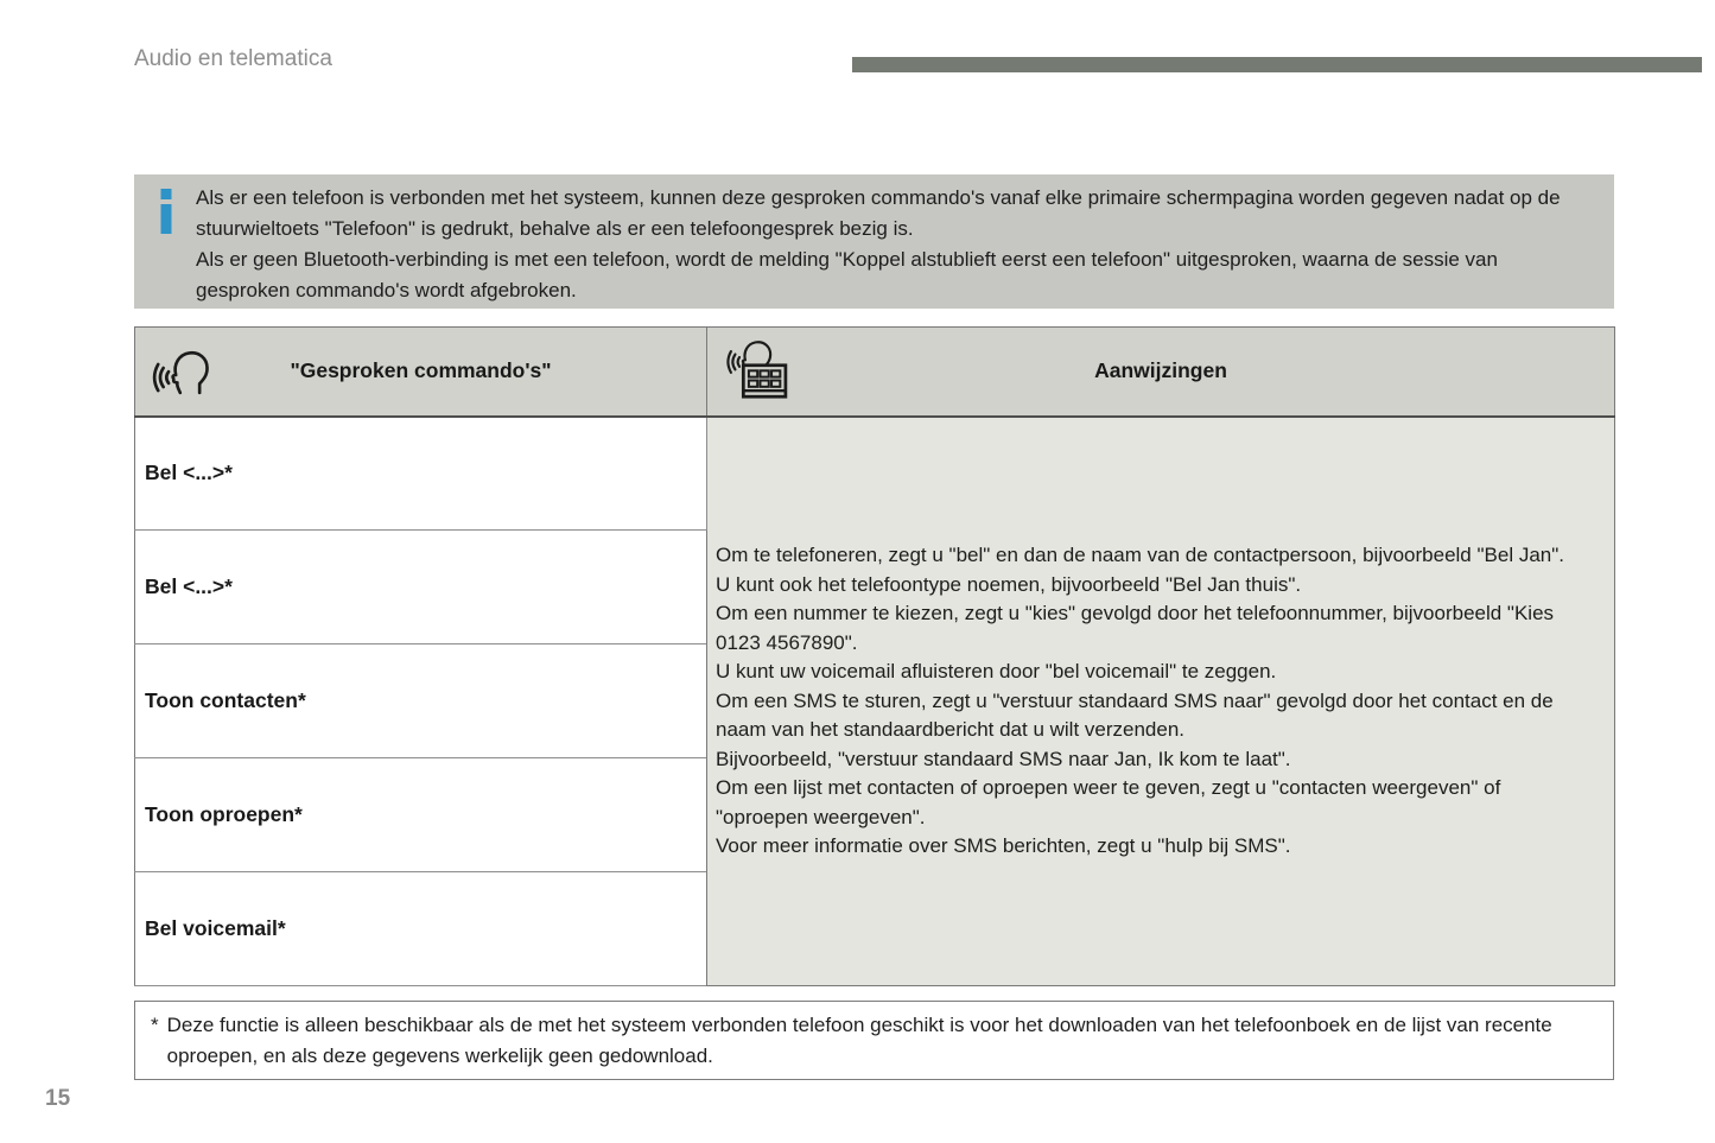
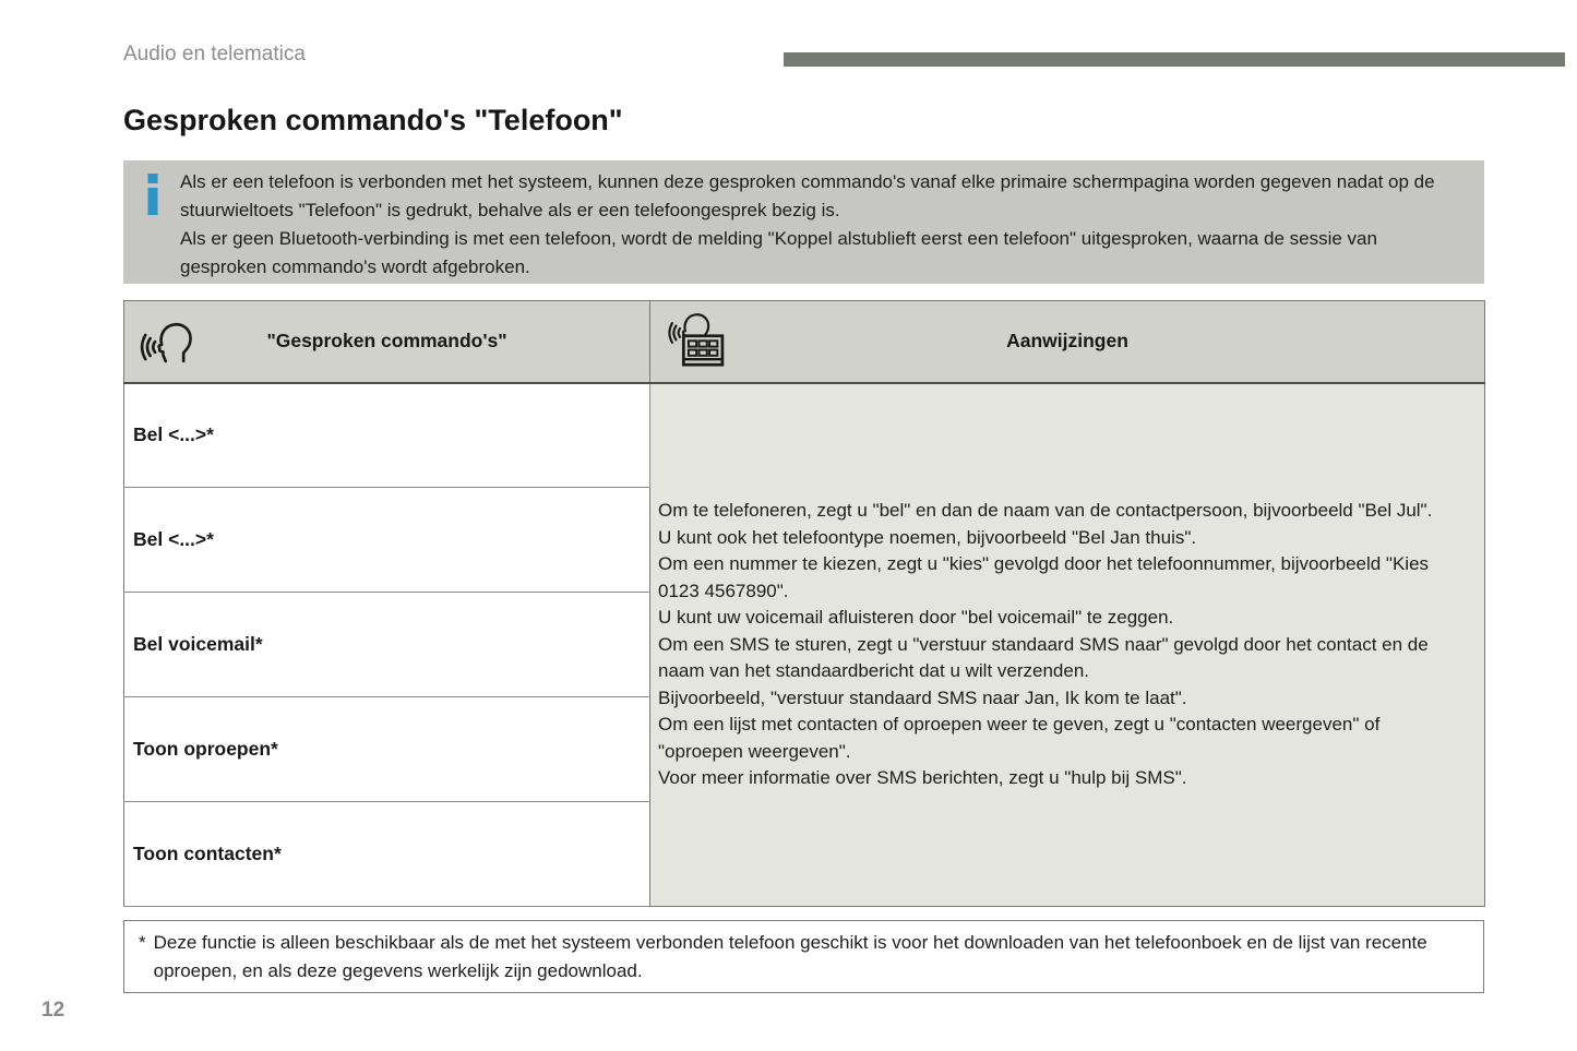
  Audio en telematica
+ Gesproken commando's "Telefoon"
  Als er een telefoon is verbonden met het systeem, kunnen deze gesproken commando's vanaf elke primaire schermpagina worden gegeven nadat op de stuurwieltoets "Telefoon" is gedrukt, behalve als er een telefoongesprek bezig is.
  Als er geen Bluetooth-verbinding is met een telefoon, wordt de melding "Koppel alstublieft eerst een telefoon" uitgesproken, waarna de sessie van gesproken commando's wordt afgebroken.
  "Gesproken commando's"	Aanwijzingen
- Bel <...>*	Om te telefoneren, zegt u "bel" en dan de naam van de contactpersoon, bijvoorbeeld "Bel Jan". U kunt ook het telefoontype noemen, bijvoorbeeld "Bel Jan thuis". Om een nummer te kiezen, zegt u "kies" gevolgd door het telefoonnummer, bijvoorbeeld "Kies 0123 4567890". U kunt uw voicemail afluisteren door "bel voicemail" te zeggen. Om een SMS te sturen, zegt u "verstuur standaard SMS naar" gevolgd door het contact en de naam van het standaardbericht dat u wilt verzenden. Bijvoorbeeld, "verstuur standaard SMS naar Jan, Ik kom te laat". Om een lijst met contacten of oproepen weer te geven, zegt u "contacten weergeven" of "oproepen weergeven". Voor meer informatie over SMS berichten, zegt u "hulp bij SMS".
+ Bel <...>*	Om te telefoneren, zegt u "bel" en dan de naam van de contactpersoon, bijvoorbeeld "Bel Jul". U kunt ook het telefoontype noemen, bijvoorbeeld "Bel Jan thuis". Om een nummer te kiezen, zegt u "kies" gevolgd door het telefoonnummer, bijvoorbeeld "Kies 0123 4567890". U kunt uw voicemail afluisteren door "bel voicemail" te zeggen. Om een SMS te sturen, zegt u "verstuur standaard SMS naar" gevolgd door het contact en de naam van het standaardbericht dat u wilt verzenden. Bijvoorbeeld, "verstuur standaard SMS naar Jan, Ik kom te laat". Om een lijst met contacten of oproepen weer te geven, zegt u "contacten weergeven" of "oproepen weergeven". Voor meer informatie over SMS berichten, zegt u "hulp bij SMS".
  Bel <...>*
- Toon contacten*
+ Bel voicemail*
  Toon oproepen*
- Bel voicemail*
+ Toon contacten*
  *
- Deze functie is alleen beschikbaar als de met het systeem verbonden telefoon geschikt is voor het downloaden van het telefoonboek en de lijst van recente oproepen, en als deze gegevens werkelijk geen gedownload.
+ Deze functie is alleen beschikbaar als de met het systeem verbonden telefoon geschikt is voor het downloaden van het telefoonboek en de lijst van recente oproepen, en als deze gegevens werkelijk zijn gedownload.
- 15
+ 12
